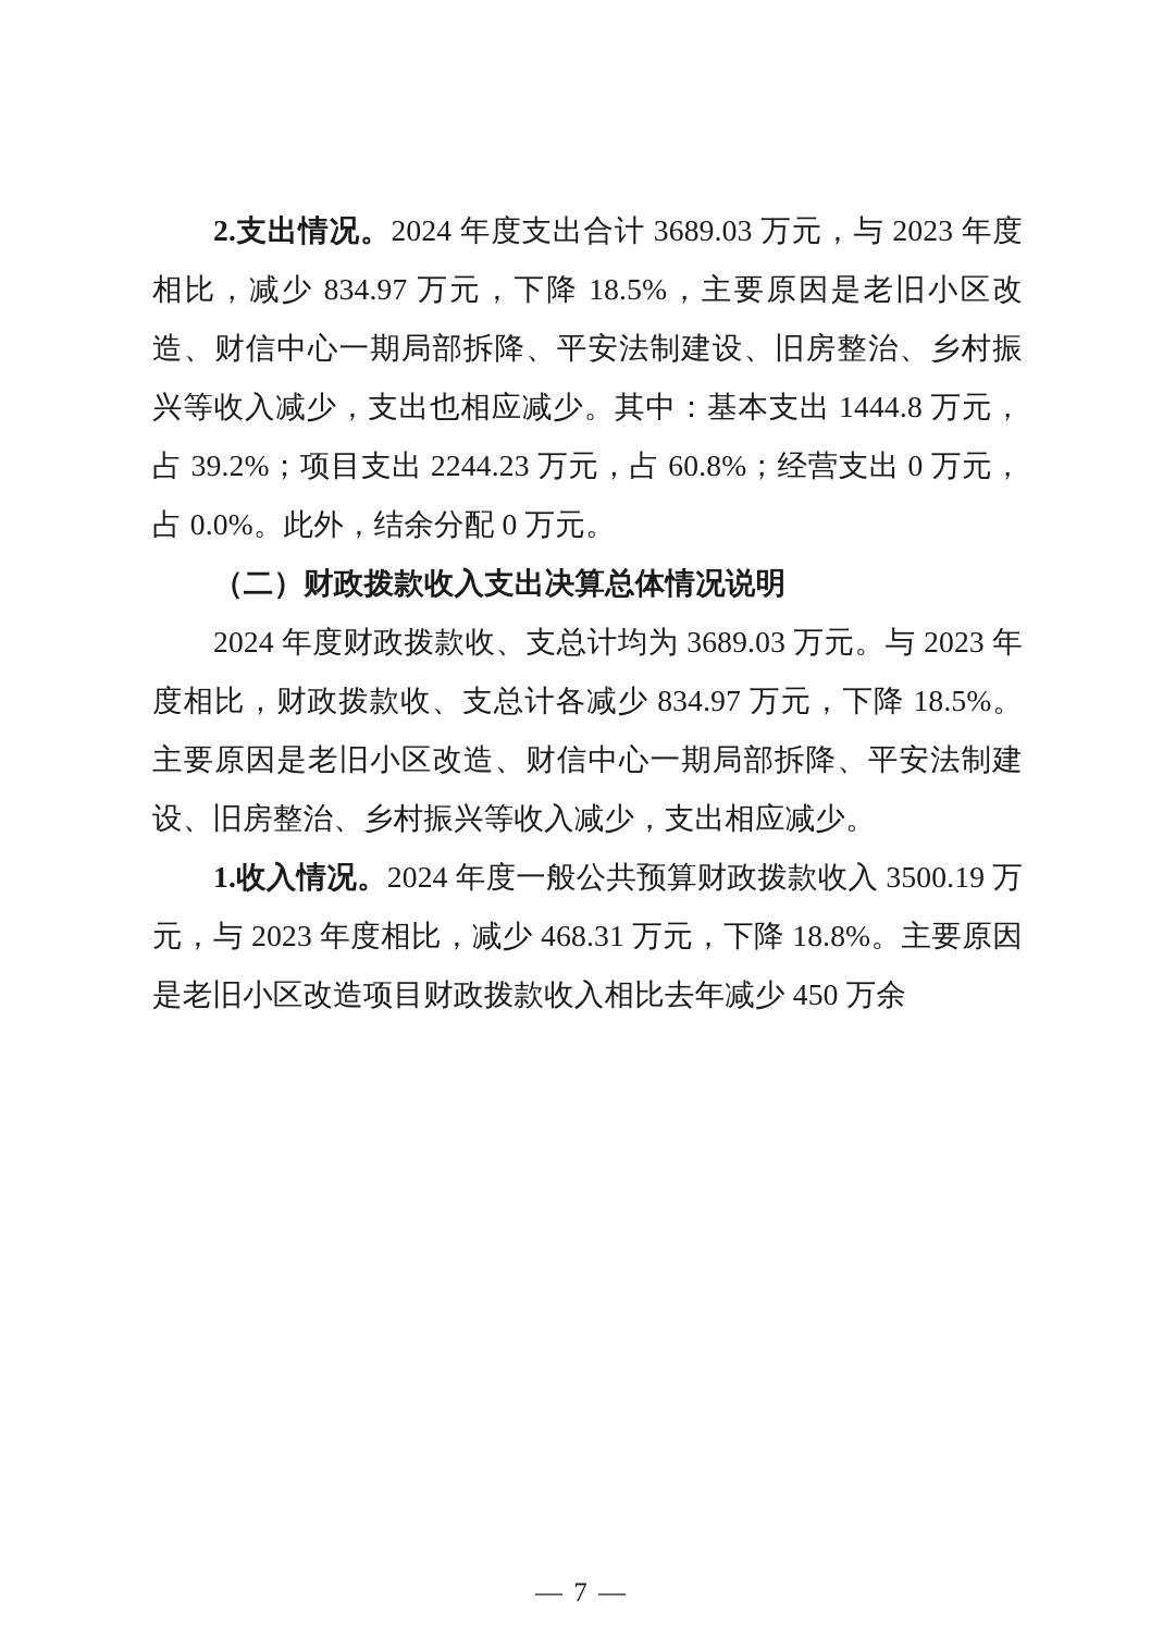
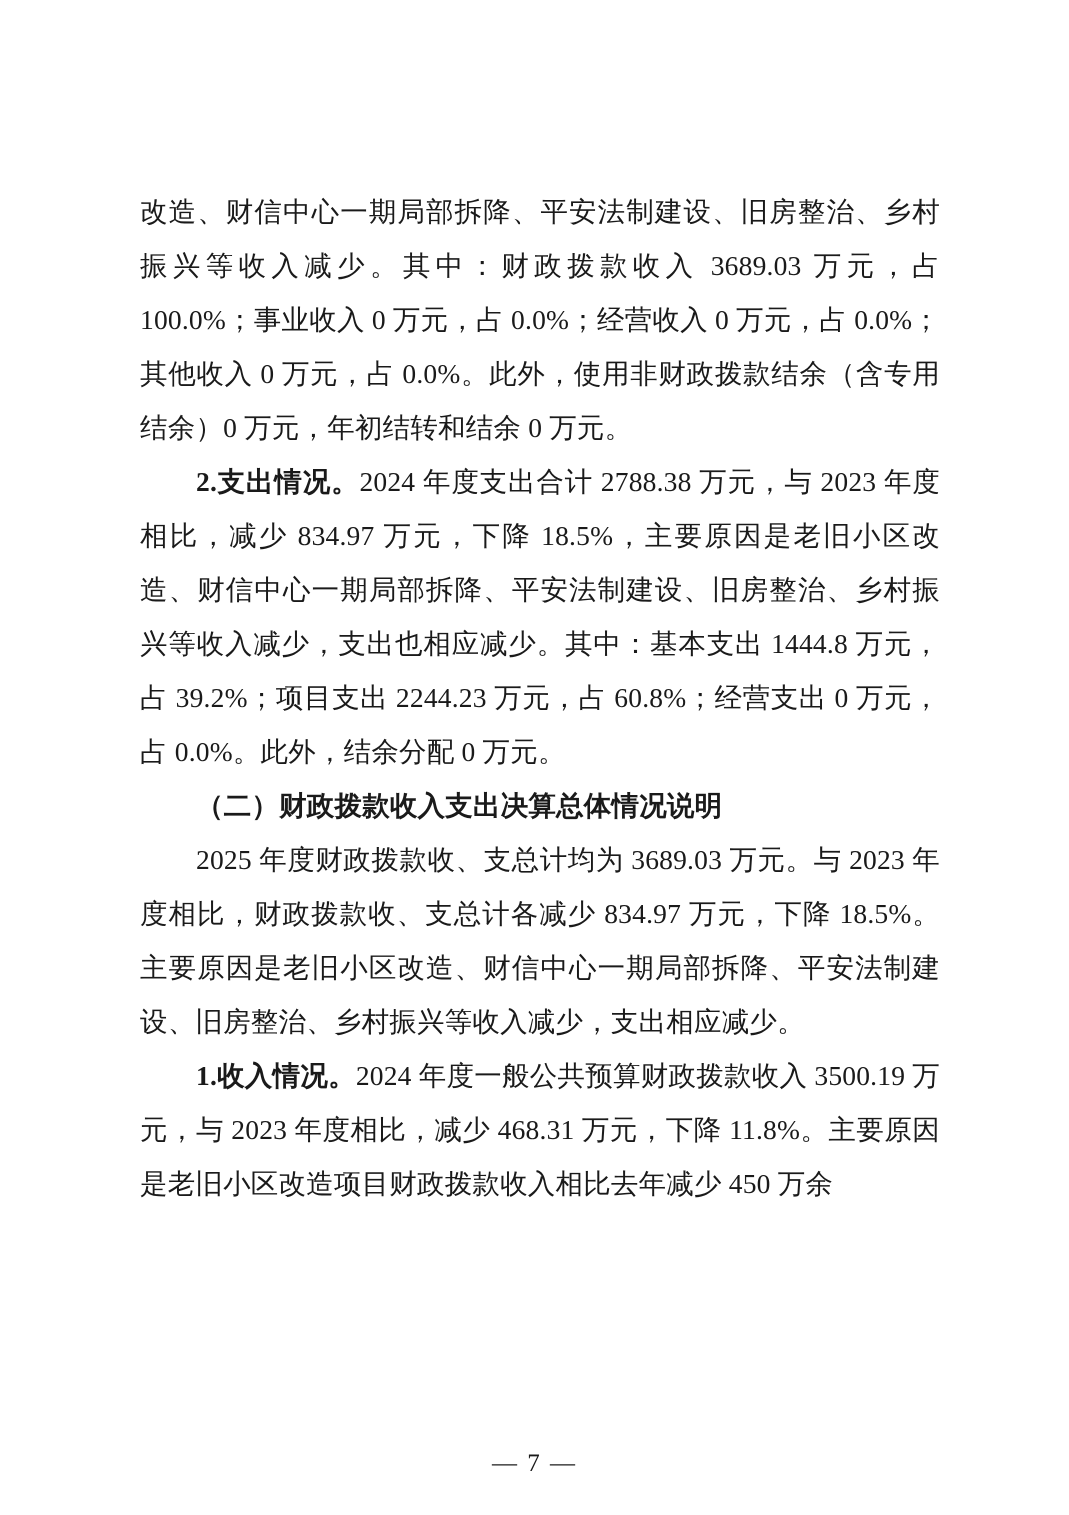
+ 改造、财信中心一期局部拆降、平安法制建设、旧房整治、乡村振兴等收入减少。其中：财政拨款收入 3689.03 万元，占 100.0%；事业收入 0 万元，占 0.0%；经营收入 0 万元，占 0.0%；其他收入 0 万元，占 0.0%。此外，使用非财政拨款结余（含专用结余）0 万元，年初结转和结余 0 万元。
- 2.支出情况。2024 年度支出合计 3689.03 万元，与 2023 年度相比，减少 834.97 万元，下降 18.5%，主要原因是老旧小区改造、财信中心一期局部拆降、平安法制建设、旧房整治、乡村振兴等收入减少，支出也相应减少。其中：基本支出 1444.8 万元，占 39.2%；项目支出 2244.23 万元，占 60.8%；经营支出 0 万元，占 0.0%。此外，结余分配 0 万元。
+ 2.支出情况。2024 年度支出合计 2788.38 万元，与 2023 年度相比，减少 834.97 万元，下降 18.5%，主要原因是老旧小区改造、财信中心一期局部拆降、平安法制建设、旧房整治、乡村振兴等收入减少，支出也相应减少。其中：基本支出 1444.8 万元，占 39.2%；项目支出 2244.23 万元，占 60.8%；经营支出 0 万元，占 0.0%。此外，结余分配 0 万元。
  （二）财政拨款收入支出决算总体情况说明
- 2024 年度财政拨款收、支总计均为 3689.03 万元。与 2023 年度相比，财政拨款收、支总计各减少 834.97 万元，下降 18.5%。主要原因是老旧小区改造、财信中心一期局部拆降、平安法制建设、旧房整治、乡村振兴等收入减少，支出相应减少。
+ 2025 年度财政拨款收、支总计均为 3689.03 万元。与 2023 年度相比，财政拨款收、支总计各减少 834.97 万元，下降 18.5%。主要原因是老旧小区改造、财信中心一期局部拆降、平安法制建设、旧房整治、乡村振兴等收入减少，支出相应减少。
- 1.收入情况。2024 年度一般公共预算财政拨款收入 3500.19 万元，与 2023 年度相比，减少 468.31 万元，下降 18.8%。主要原因是老旧小区改造项目财政拨款收入相比去年减少 450 万余
+ 1.收入情况。2024 年度一般公共预算财政拨款收入 3500.19 万元，与 2023 年度相比，减少 468.31 万元，下降 11.8%。主要原因是老旧小区改造项目财政拨款收入相比去年减少 450 万余
  — 7 —
